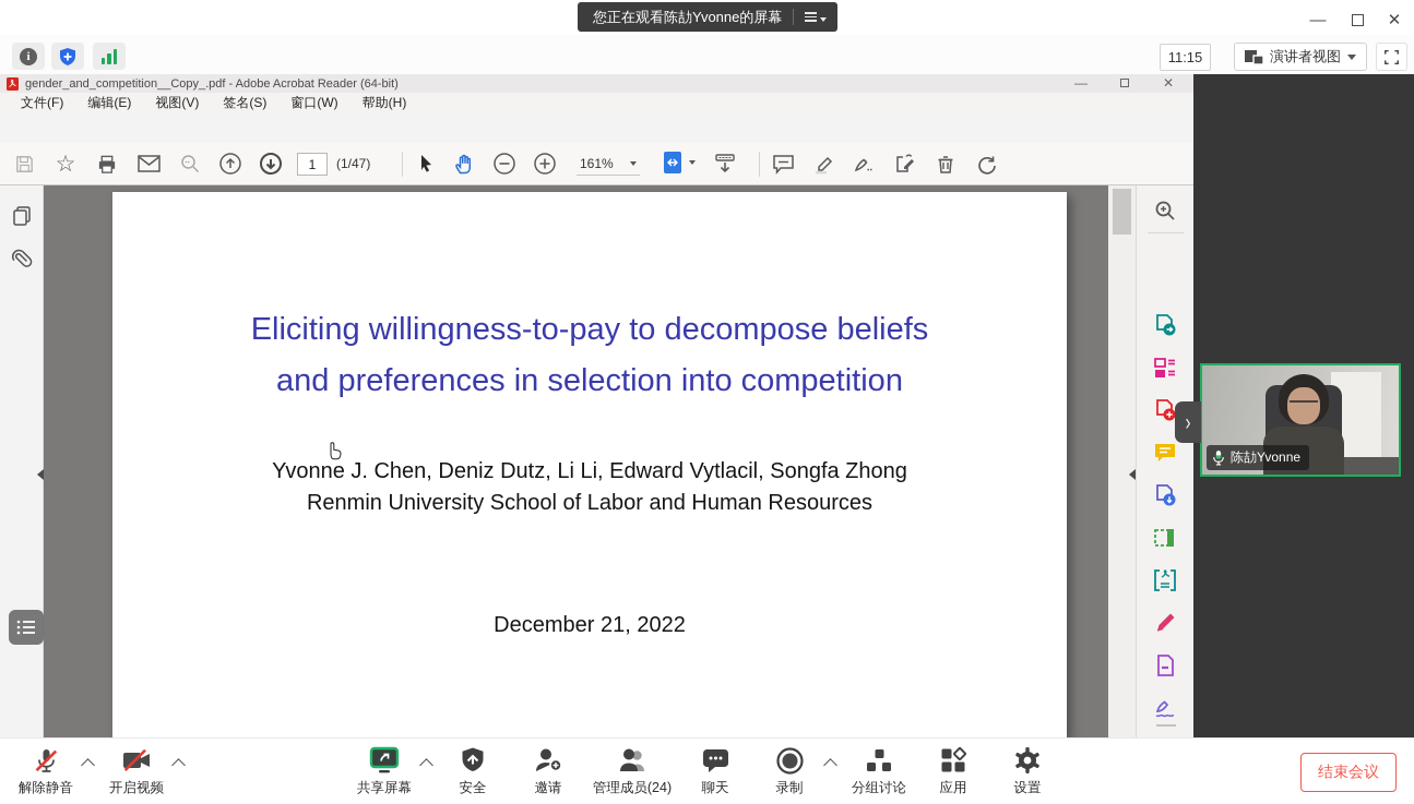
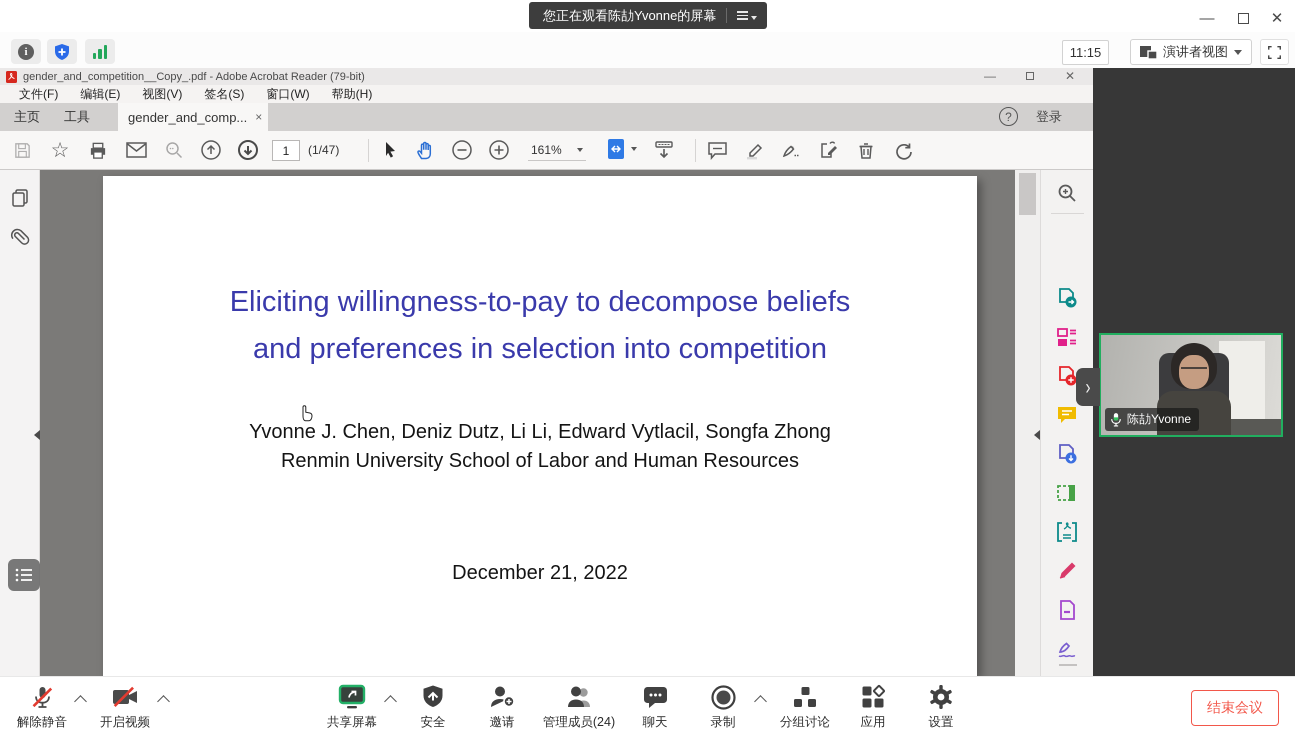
  您正在观看陈劼Yvonne的屏幕
  —
  ✕
  i
  11:15
  演讲者视图
- gender_and_competition__Copy_.pdf - Adobe Acrobat Reader (64-bit)
+ gender_and_competition__Copy_.pdf - Adobe Acrobat Reader (79-bit)
  —
  ✕
  文件(F)
  编辑(E)
  视图(V)
  签名(S)
  窗口(W)
  帮助(H)
+ 主页
+ 工具
+ gender_and_comp...
+ ×
+ ?
+ 登录
  ☆
  1
  (1/47)
  161%
  Eliciting willingness-to-pay to decompose beliefs
  and preferences in selection into competition
  Yvonne J. Chen, Deniz Dutz, Li Li, Edward Vytlacil, Songfa Zhong
  Renmin University School of Labor and Human Resources
  December 21, 2022
  ›
  陈劼Yvonne
  解除静音
  开启视频
  共享屏幕
  安全
  邀请
  管理成员(24)
  聊天
  录制
  分组讨论
  应用
  设置
  结束会议
